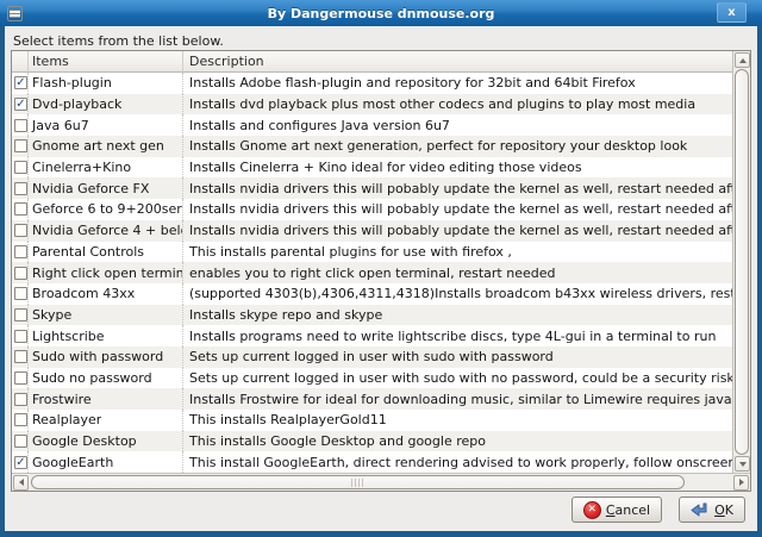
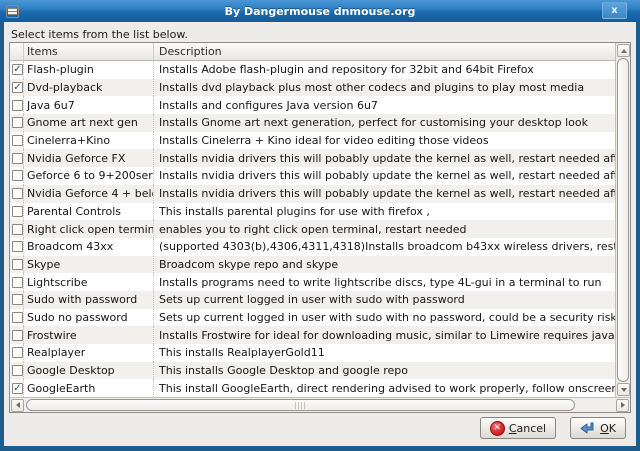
  By Dangermouse dnmouse.org
  x
  Select items from the list below.
  Items
  Description
  ✓
  Flash-plugin
  Installs Adobe flash-plugin and repository for 32bit and 64bit Firefox
  ✓
  Dvd-playback
  Installs dvd playback plus most other codecs and plugins to play most media
  Java 6u7
  Installs and configures Java version 6u7
  Gnome art next gen
- Installs Gnome art next generation, perfect for repository your desktop look
+ Installs Gnome art next generation, perfect for customising your desktop look
  Cinelerra+Kino
  Installs Cinelerra + Kino ideal for video editing those videos
  Nvidia Geforce FX
  Installs nvidia drivers this will pobably update the kernel as well, restart needed af
  Geforce 6 to 9+200ser
  Installs nvidia drivers this will pobably update the kernel as well, restart needed af
  Nvidia Geforce 4 + bel
  Installs nvidia drivers this will pobably update the kernel as well, restart needed af
  Parental Controls
  This installs parental plugins for use with firefox ,
  Right click open termin
  enables you to right click open terminal, restart needed
  Broadcom 43xx
  (supported 4303(b),4306,4311,4318)Installs broadcom b43xx wireless drivers, res
  Skype
- Installs skype repo and skype
+ Broadcom skype repo and skype
  Lightscribe
  Installs programs need to write lightscribe discs, type 4L-gui in a terminal to run
  Sudo with password
  Sets up current logged in user with sudo with password
  Sudo no password
  Sets up current logged in user with sudo with no password, could be a security risk
  Frostwire
  Installs Frostwire for ideal for downloading music, similar to Limewire requires java
  Realplayer
  This installs RealplayerGold11
  Google Desktop
  This installs Google Desktop and google repo
  ✓
  GoogleEarth
  This install GoogleEarth, direct rendering advised to work properly, follow onscree
  ✕
  Cancel
  OK
